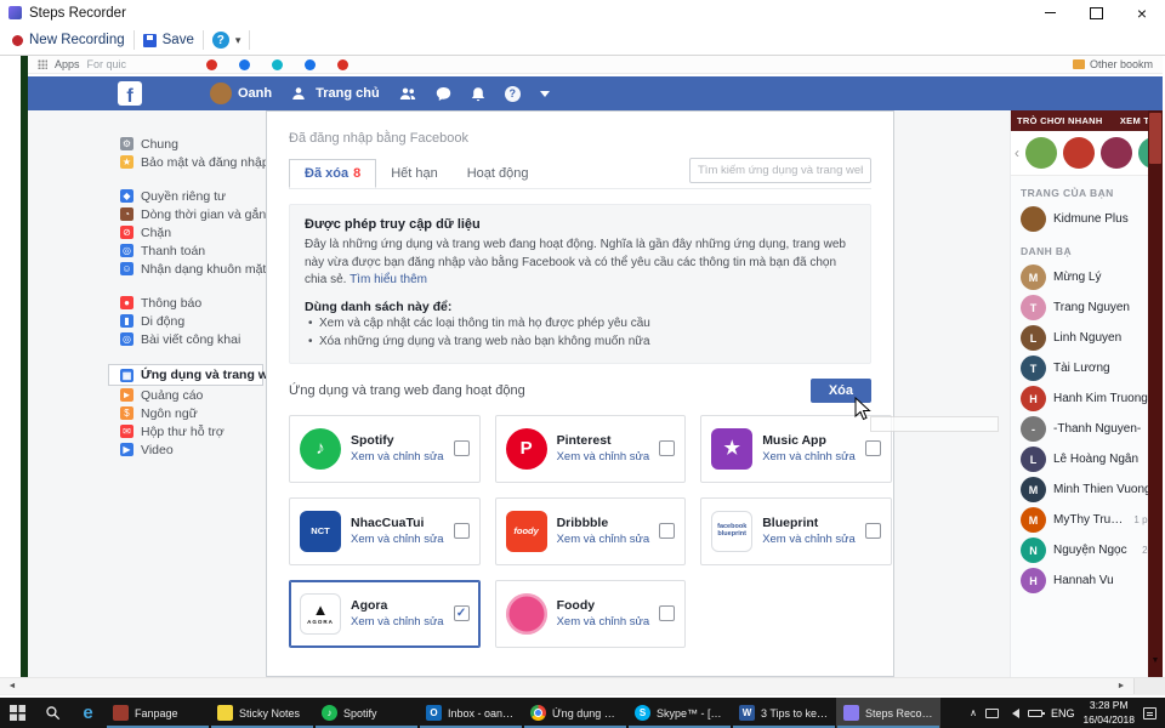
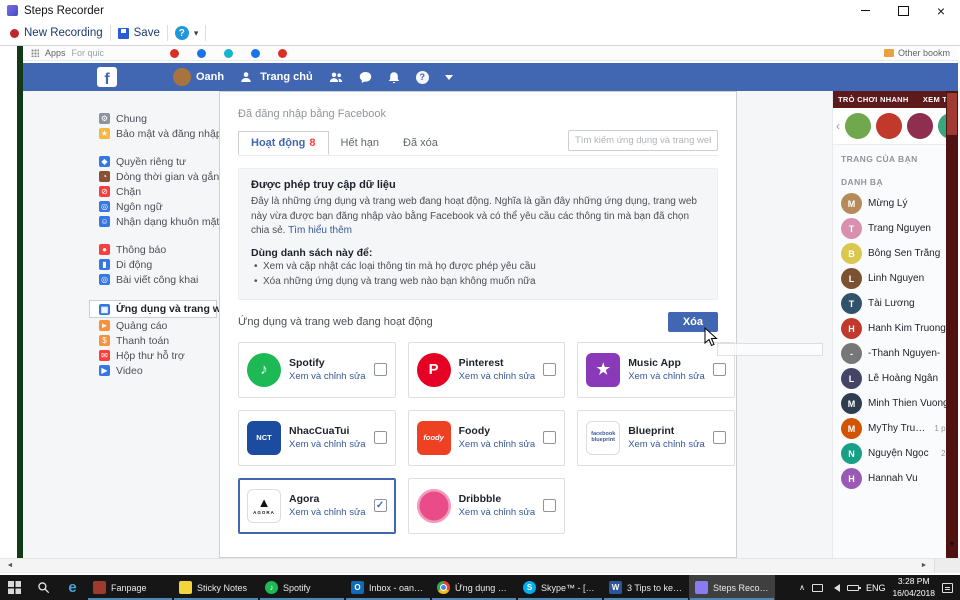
  Steps Recorder
  New Recording
  Save
  Apps
  For quic
  Other bookm
  Oanh
  Trang chủ
  ⚙
  Chung
  ★
  Bảo mật và đăng nhậ
  ◆
  Quyền riêng tư
  ◔
  Dòng thời gian và gắn
  ⊘
  Chặn
  ◎
- Thanh toán
+ Ngôn ngữ
  ☺
  Nhận dạng khuôn mặt
  ●
  Thông báo
  ▮
  Di động
  ◎
  Bài viết công khai
  ▦
  Ứng dụng và trang w
  ►
  Quảng cáo
  $
- Ngôn ngữ
+ Thanh toán
  ✉
  Hộp thư hỗ trợ
  ▶
  Video
  Đã đăng nhập bằng Facebook
- Đã xóa 8
+ Hoạt động 8
  Hết hạn
- Hoạt động
+ Đã xóa
  Tìm kiếm ứng dụng và trang we
  Được phép truy cập dữ liệu
  Đây là những ứng dụng và trang web đang hoạt động. Nghĩa là gần đây những ứng dụng, trang web này vừa được bạn đăng nhập vào bằng Facebook và có thể yêu cầu các thông tin mà bạn đã chọn chia sẻ. Tìm hiểu thêm
  Dùng danh sách này để:
  Xem và cập nhật các loại thông tin mà họ được phép yêu cầu
  Xóa những ứng dụng và trang web nào bạn không muốn nữa
  Ứng dụng và trang web đang hoạt động
  Xóa
  ♪
  Spotify
  Xem và chỉnh sửa
  P
  Pinterest
  Xem và chỉnh sửa
  ★
  Music App
  Xem và chỉnh sửa
  NCT
  NhacCuaTui
  Xem và chỉnh sửa
  foody
- Dribbble
+ Foody
  Xem và chỉnh sửa
  Blueprint
  Xem và chỉnh sửa
  ▲
  Agora
  Xem và chỉnh sửa
- Foody
+ Dribbble
  Xem và chỉnh sửa
  TRÒ CHƠI NHANH
  XEM T
  TRANG CỦA BẠN
- Kidmune Plus
  DANH BẠ
  M
  Mừng Lý
  T
  Trang Nguyen
+ B
+ Bông Sen Trắng
  L
  Linh Nguyen
  T
  Tài Lương
  H
  Hanh Kim Truong
  -
  -Thanh Nguyen-
  L
  Lê Hoàng Ngân
  M
  Minh Thien Vuon
  M
  MyThy Truon
  N
  Nguyện Ngọc
  H
  Hannah Vu
  e
  Fanpage
  Sticky Notes
  ♪
  Spotify
  O
  Inbox - oanhn
  Ứng dụng và t
  S
  Skype™ - [2]..
  W
  3 Tips to keep
  Steps Record
  ENG
  3:28 PM
  16/04/2018
